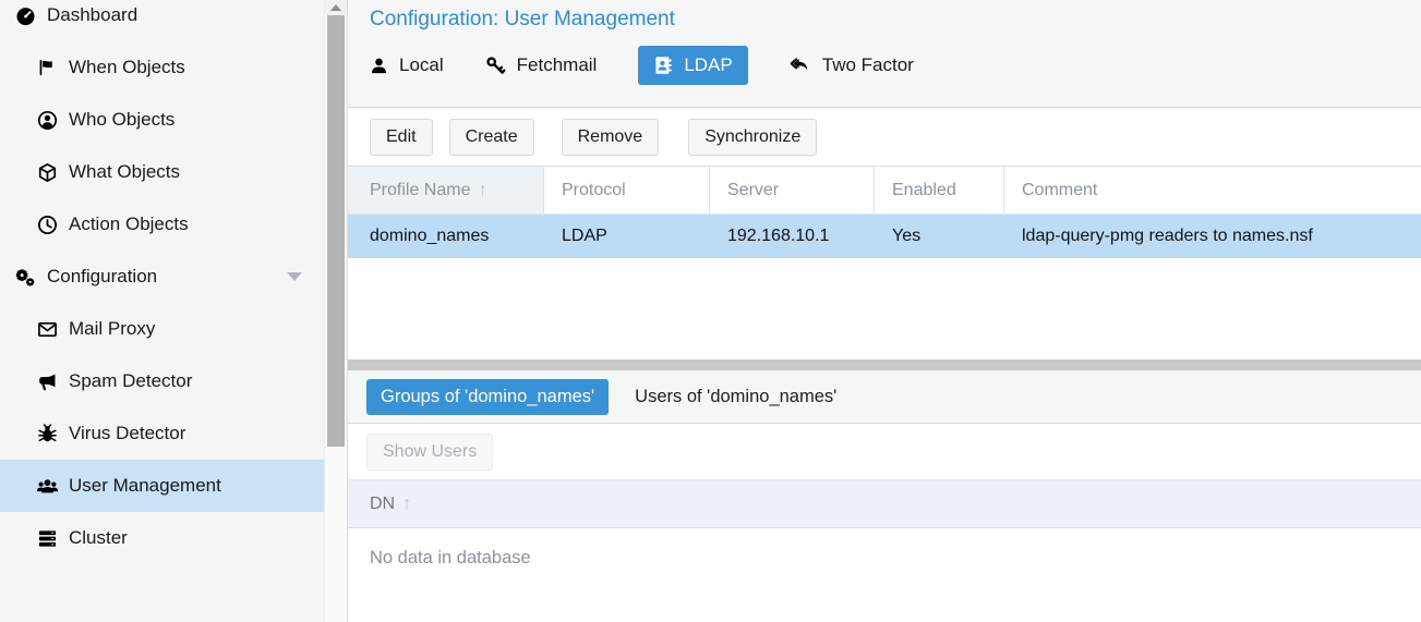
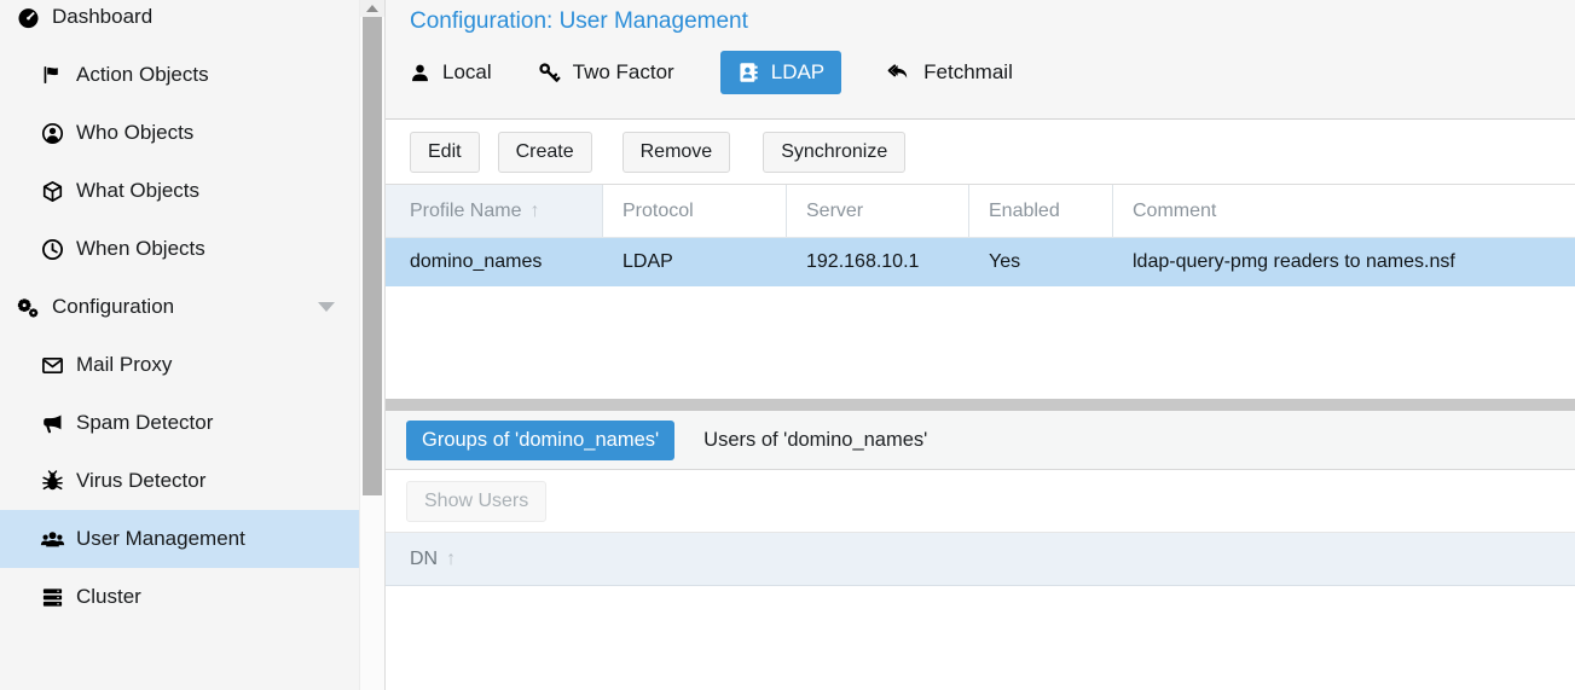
  Dashboard
- When Objects
+ Action Objects
  Who Objects
  What Objects
- Action Objects
+ When Objects
  Configuration
  Mail Proxy
  Spam Detector
  Virus Detector
  User Management
  Cluster
  Configuration: User Management
  Local
- Fetchmail
+ Two Factor
  LDAP
- Two Factor
+ Fetchmail
  Edit
  Create
  Remove
  Synchronize
  Profile Name
  ↑
  Protocol
  Server
  Enabled
  Comment
  domino_names
  LDAP
  192.168.10.1
  Yes
  ldap-query-pmg readers to names.nsf
  Groups of 'domino_names'
  Users of 'domino_names'
  Show Users
  DN
  ↑
- No data in database
